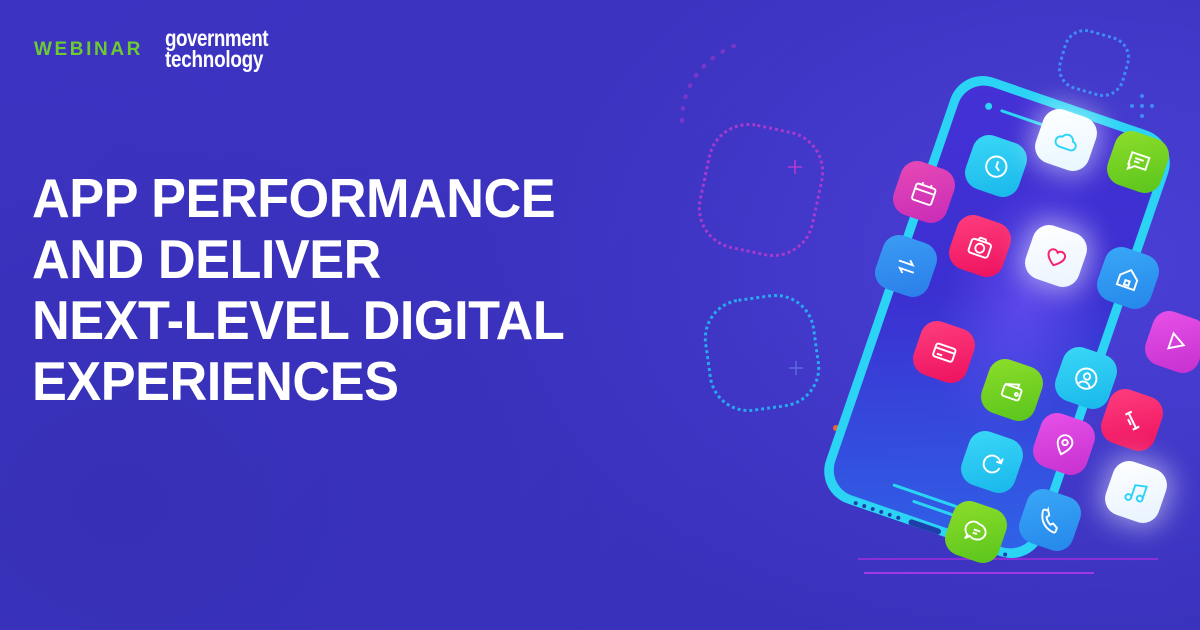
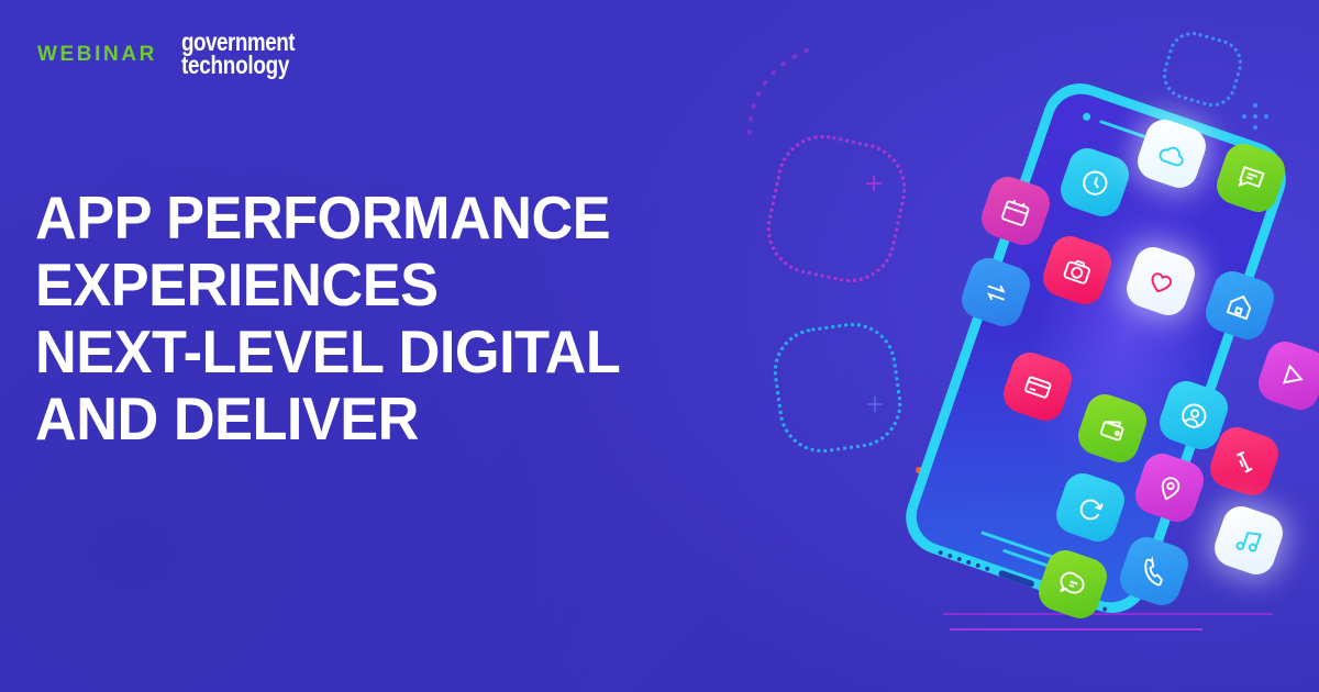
  WEBINAR
  government
  technology
  APP PERFORMANCE
- AND DELIVER
+ EXPERIENCES
  NEXT-LEVEL DIGITAL
- EXPERIENCES
+ AND DELIVER
